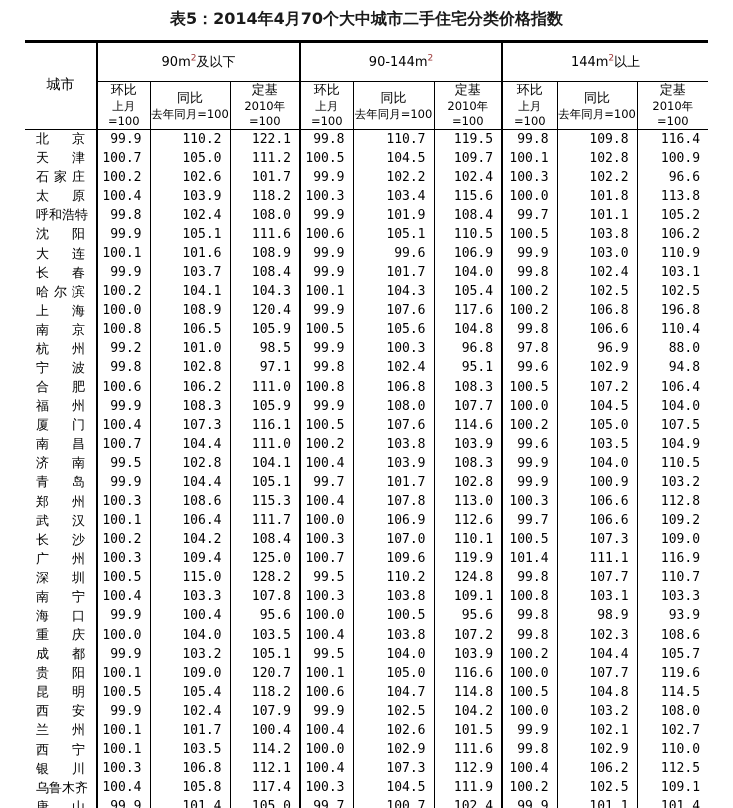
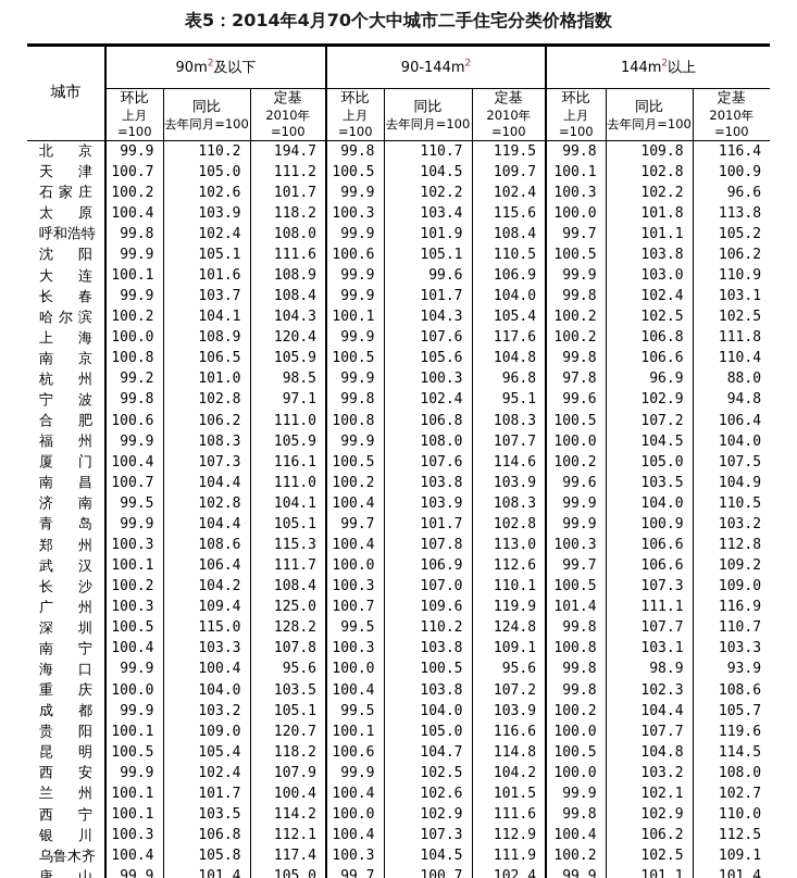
  表5：2014年4月70个大中城市二手住宅分类价格指数
  城市	90m2及以下	90-144m2	144m2以上
  环比上月=100	同比去年同月=100	定基2010年=100	环比上月=100	同比去年同月=100	定基2010年=100	环比上月=100	同比去年同月=100	定基2010年=100
- 北 京	99.9	110.2	122.1	99.8	110.7	119.5	99.8	109.8	116.4
+ 北 京	99.9	110.2	194.7	99.8	110.7	119.5	99.8	109.8	116.4
  天 津	100.7	105.0	111.2	100.5	104.5	109.7	100.1	102.8	100.9
  石 家 庄	100.2	102.6	101.7	99.9	102.2	102.4	100.3	102.2	96.6
  太 原	100.4	103.9	118.2	100.3	103.4	115.6	100.0	101.8	113.8
  呼和浩特	99.8	102.4	108.0	99.9	101.9	108.4	99.7	101.1	105.2
  沈 阳	99.9	105.1	111.6	100.6	105.1	110.5	100.5	103.8	106.2
  大 连	100.1	101.6	108.9	99.9	99.6	106.9	99.9	103.0	110.9
  长 春	99.9	103.7	108.4	99.9	101.7	104.0	99.8	102.4	103.1
  哈 尔 滨	100.2	104.1	104.3	100.1	104.3	105.4	100.2	102.5	102.5
- 上 海	100.0	108.9	120.4	99.9	107.6	117.6	100.2	106.8	196.8
+ 上 海	100.0	108.9	120.4	99.9	107.6	117.6	100.2	106.8	111.8
  南 京	100.8	106.5	105.9	100.5	105.6	104.8	99.8	106.6	110.4
  杭 州	99.2	101.0	98.5	99.9	100.3	96.8	97.8	96.9	88.0
  宁 波	99.8	102.8	97.1	99.8	102.4	95.1	99.6	102.9	94.8
  合 肥	100.6	106.2	111.0	100.8	106.8	108.3	100.5	107.2	106.4
  福 州	99.9	108.3	105.9	99.9	108.0	107.7	100.0	104.5	104.0
  厦 门	100.4	107.3	116.1	100.5	107.6	114.6	100.2	105.0	107.5
  南 昌	100.7	104.4	111.0	100.2	103.8	103.9	99.6	103.5	104.9
  济 南	99.5	102.8	104.1	100.4	103.9	108.3	99.9	104.0	110.5
  青 岛	99.9	104.4	105.1	99.7	101.7	102.8	99.9	100.9	103.2
  郑 州	100.3	108.6	115.3	100.4	107.8	113.0	100.3	106.6	112.8
  武 汉	100.1	106.4	111.7	100.0	106.9	112.6	99.7	106.6	109.2
  长 沙	100.2	104.2	108.4	100.3	107.0	110.1	100.5	107.3	109.0
  广 州	100.3	109.4	125.0	100.7	109.6	119.9	101.4	111.1	116.9
  深 圳	100.5	115.0	128.2	99.5	110.2	124.8	99.8	107.7	110.7
  南 宁	100.4	103.3	107.8	100.3	103.8	109.1	100.8	103.1	103.3
  海 口	99.9	100.4	95.6	100.0	100.5	95.6	99.8	98.9	93.9
  重 庆	100.0	104.0	103.5	100.4	103.8	107.2	99.8	102.3	108.6
  成 都	99.9	103.2	105.1	99.5	104.0	103.9	100.2	104.4	105.7
  贵 阳	100.1	109.0	120.7	100.1	105.0	116.6	100.0	107.7	119.6
  昆 明	100.5	105.4	118.2	100.6	104.7	114.8	100.5	104.8	114.5
  西 安	99.9	102.4	107.9	99.9	102.5	104.2	100.0	103.2	108.0
  兰 州	100.1	101.7	100.4	100.4	102.6	101.5	99.9	102.1	102.7
  西 宁	100.1	103.5	114.2	100.0	102.9	111.6	99.8	102.9	110.0
  银 川	100.3	106.8	112.1	100.4	107.3	112.9	100.4	106.2	112.5
  乌鲁木齐	100.4	105.8	117.4	100.3	104.5	111.9	100.2	102.5	109.1
  唐 山	99.9	101.4	105.0	99.7	100.7	102.4	99.9	101.1	101.4
